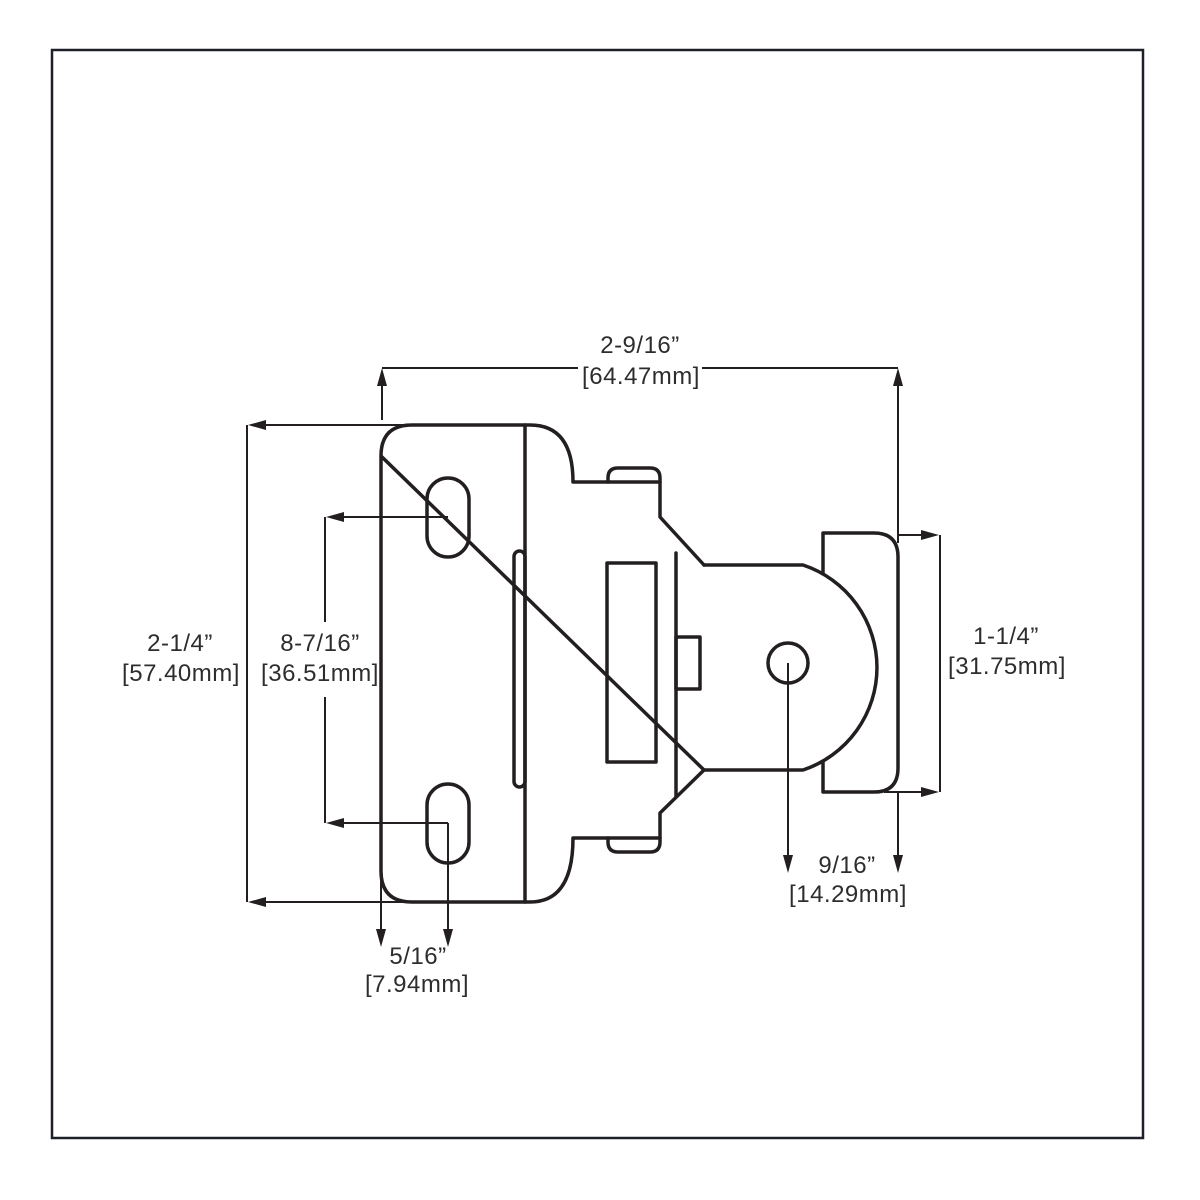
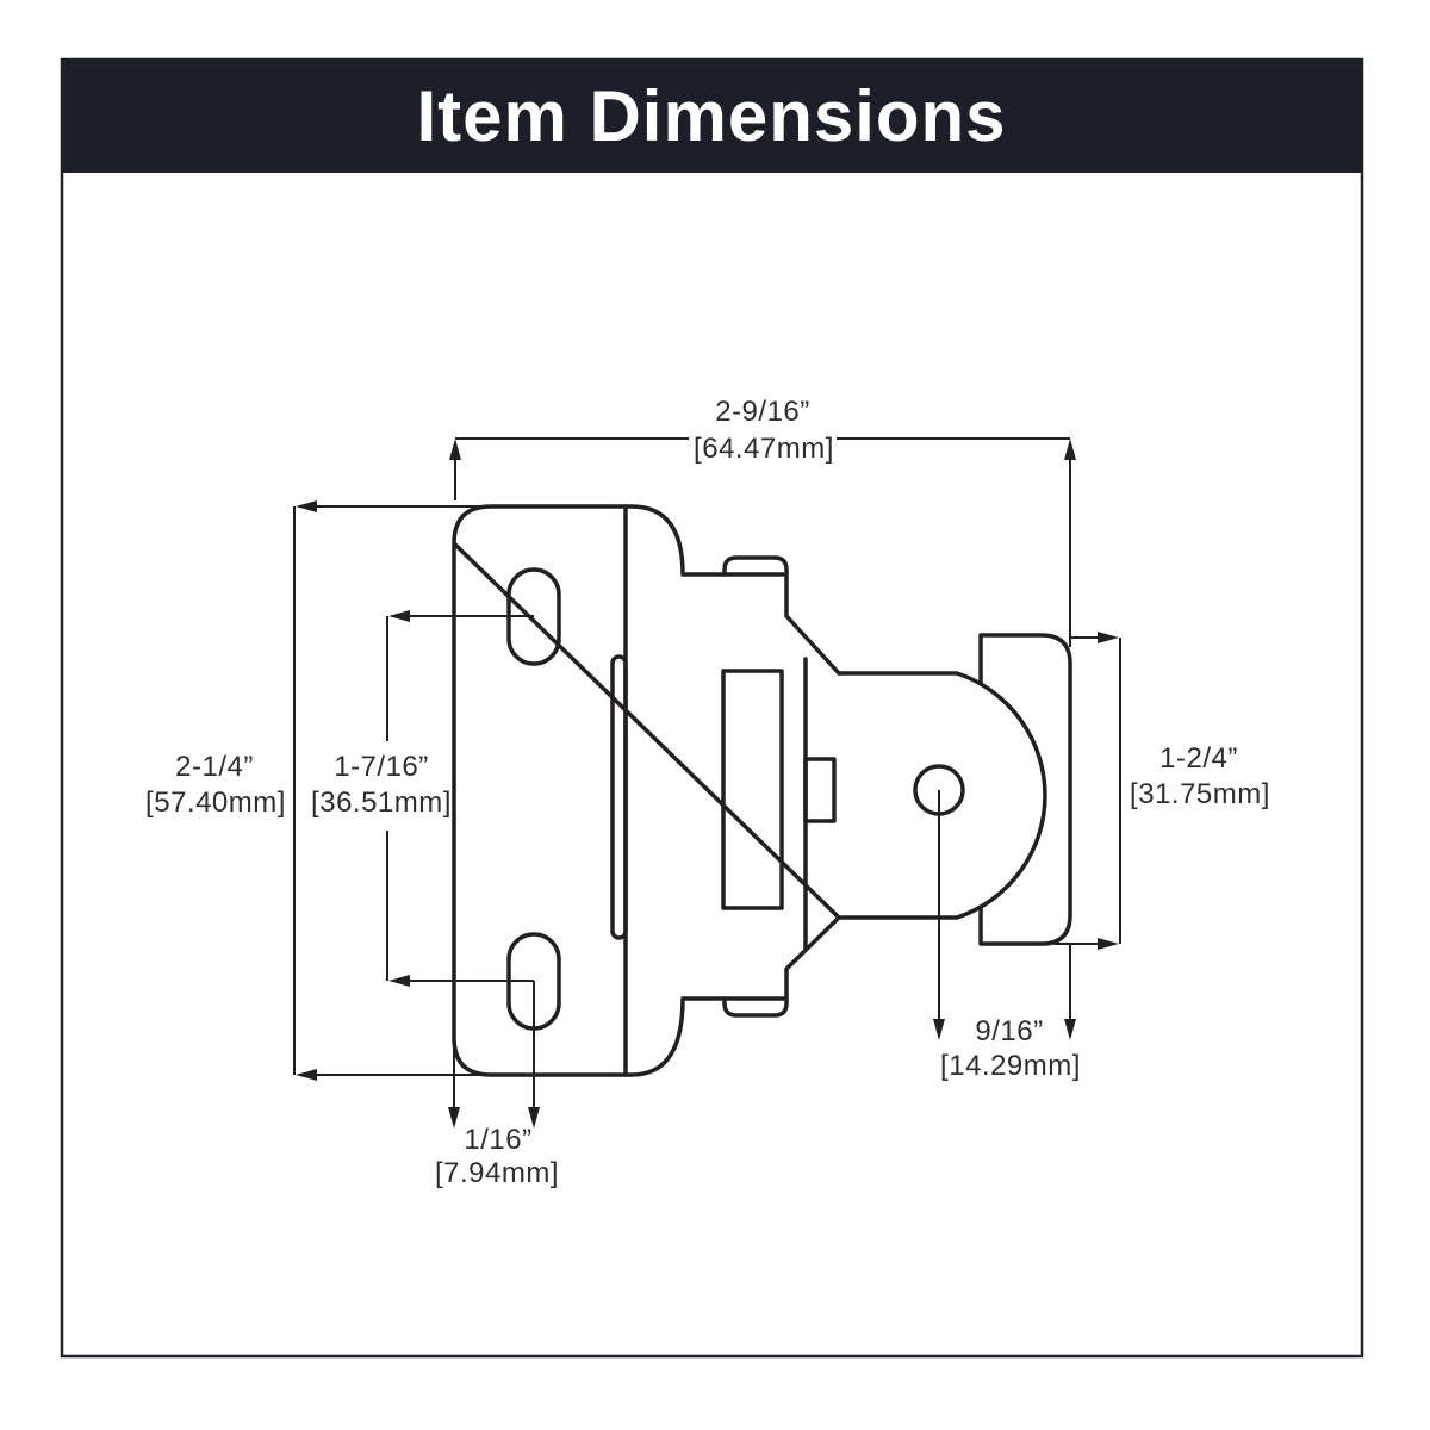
+ Item Dimensions
  2-9/16”
  [64.47mm]
  2-1/4”
  [57.40mm]
- 8-7/16”
+ 1-7/16”
  [36.51mm]
- 1-1/4”
+ 1-2/4”
  [31.75mm]
  9/16”
  [14.29mm]
- 5/16”
+ 1/16”
  [7.94mm]
